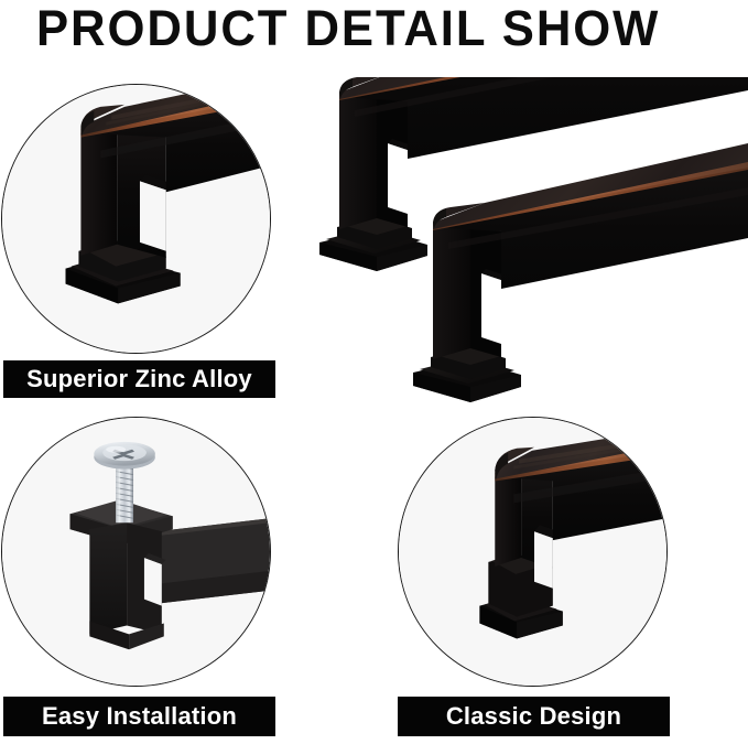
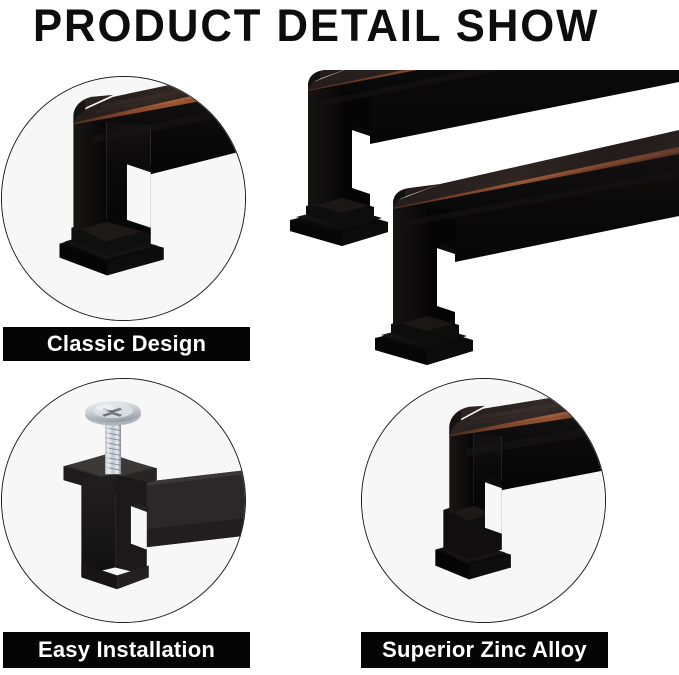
  PRODUCT DETAIL SHOW
- Superior Zinc Alloy
+ Classic Design
  Easy Installation
- Classic Design
+ Superior Zinc Alloy
